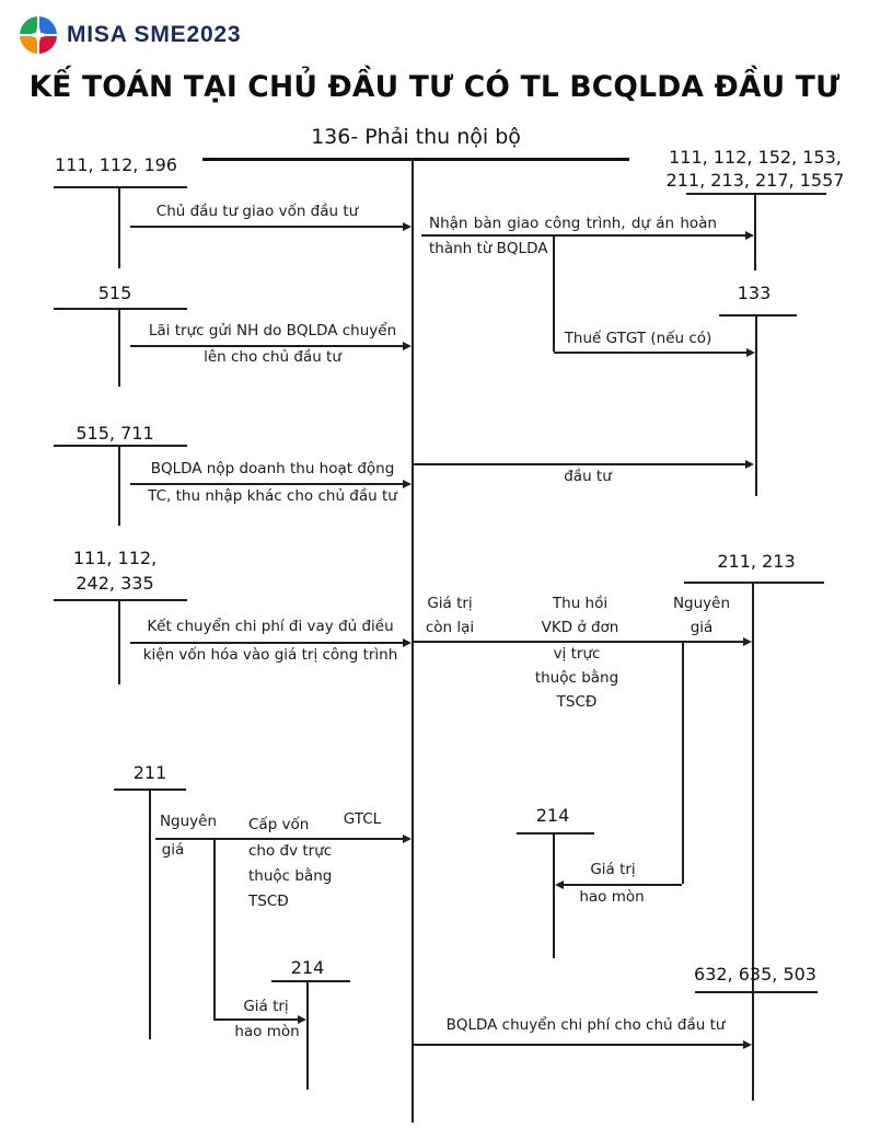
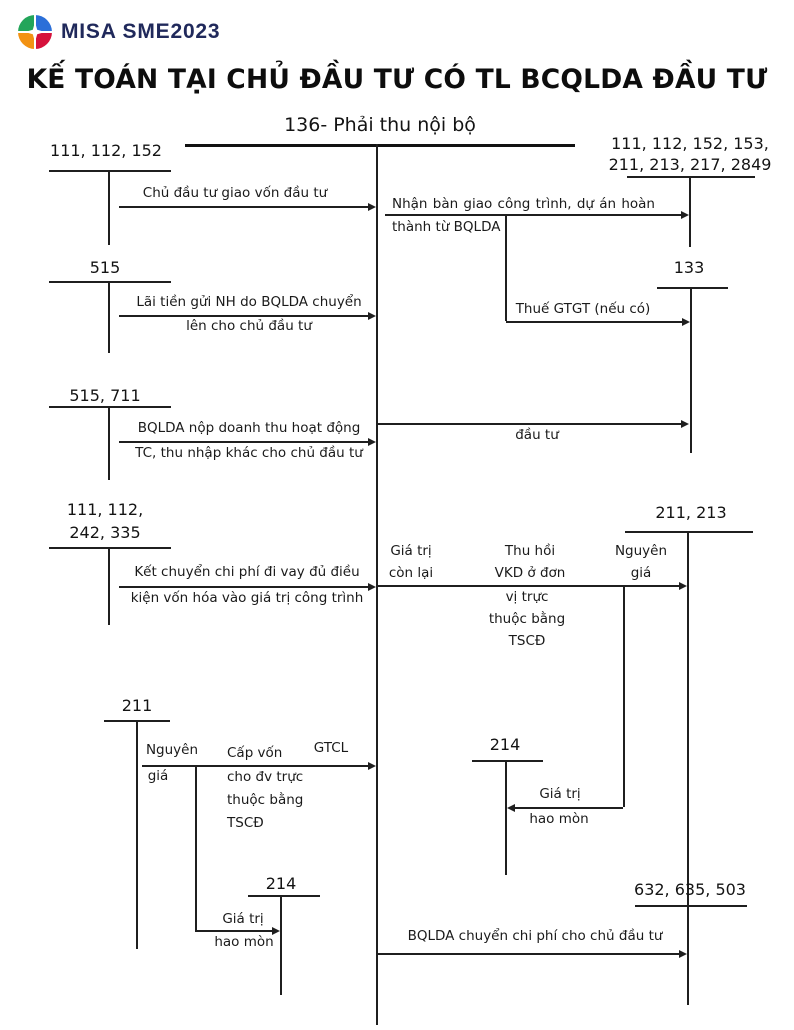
  MISA SME2023
  KẾ TOÁN TẠI CHỦ ĐẦU TƯ CÓ TL BCQLDA ĐẦU TƯ
  136- Phải thu nội bộ
- 111, 112, 196
+ 111, 112, 152
  515
  515, 711
  111, 112,
  242, 335
  211
  214
  111, 112, 152, 153,
- 211, 213, 217, 1557
+ 211, 213, 217, 2849
  133
  211, 213
  214
  632, 635, 503
  Chủ đầu tư giao vốn đầu tư
- Lãi trực gửi NH do BQLDA chuyển
+ Lãi tiền gửi NH do BQLDA chuyển
  lên cho chủ đầu tư
  BQLDA nộp doanh thu hoạt động
  TC, thu nhập khác cho chủ đầu tư
  Kết chuyển chi phí đi vay đủ điều
  kiện vốn hóa vào giá trị công trình
  Nguyên
  giá
  Cấp vốn
  cho đv trực
  thuộc bằng
  TSCĐ
  GTCL
  Giá trị
  hao mòn
  Nhận bàn giao công trình, dự án hoàn
  thành từ BQLDA
  Thuế GTGT (nếu có)
  đầu tư
  Giá trị
  còn lại
  Thu hồi
  VKD ở đơn
  Nguyên
  giá
  vị trực
  thuộc bằng
  TSCĐ
  Giá trị
  hao mòn
  BQLDA chuyển chi phí cho chủ đầu tư
